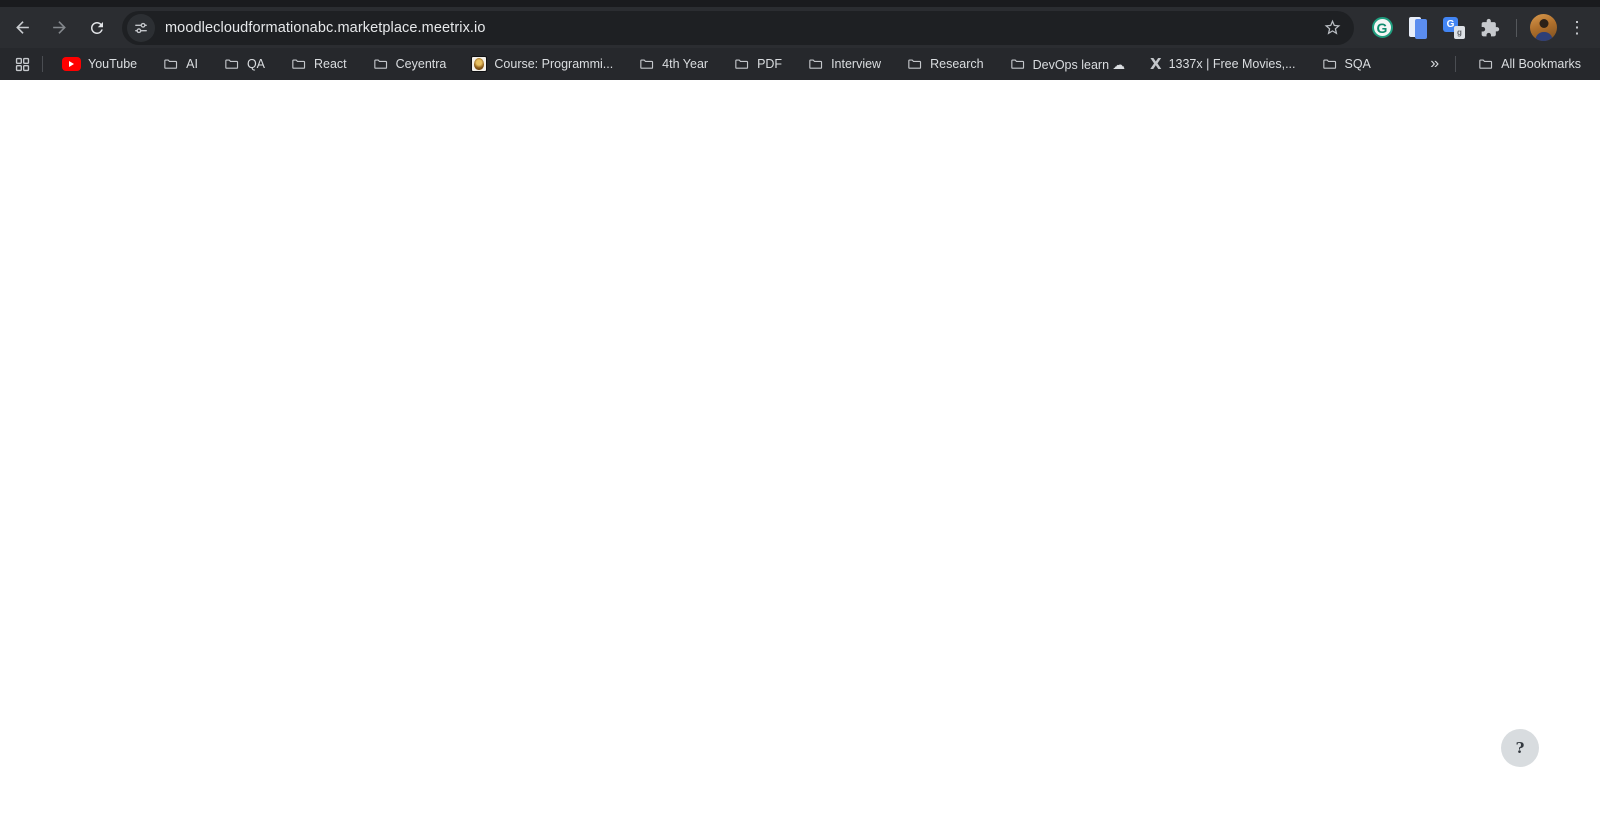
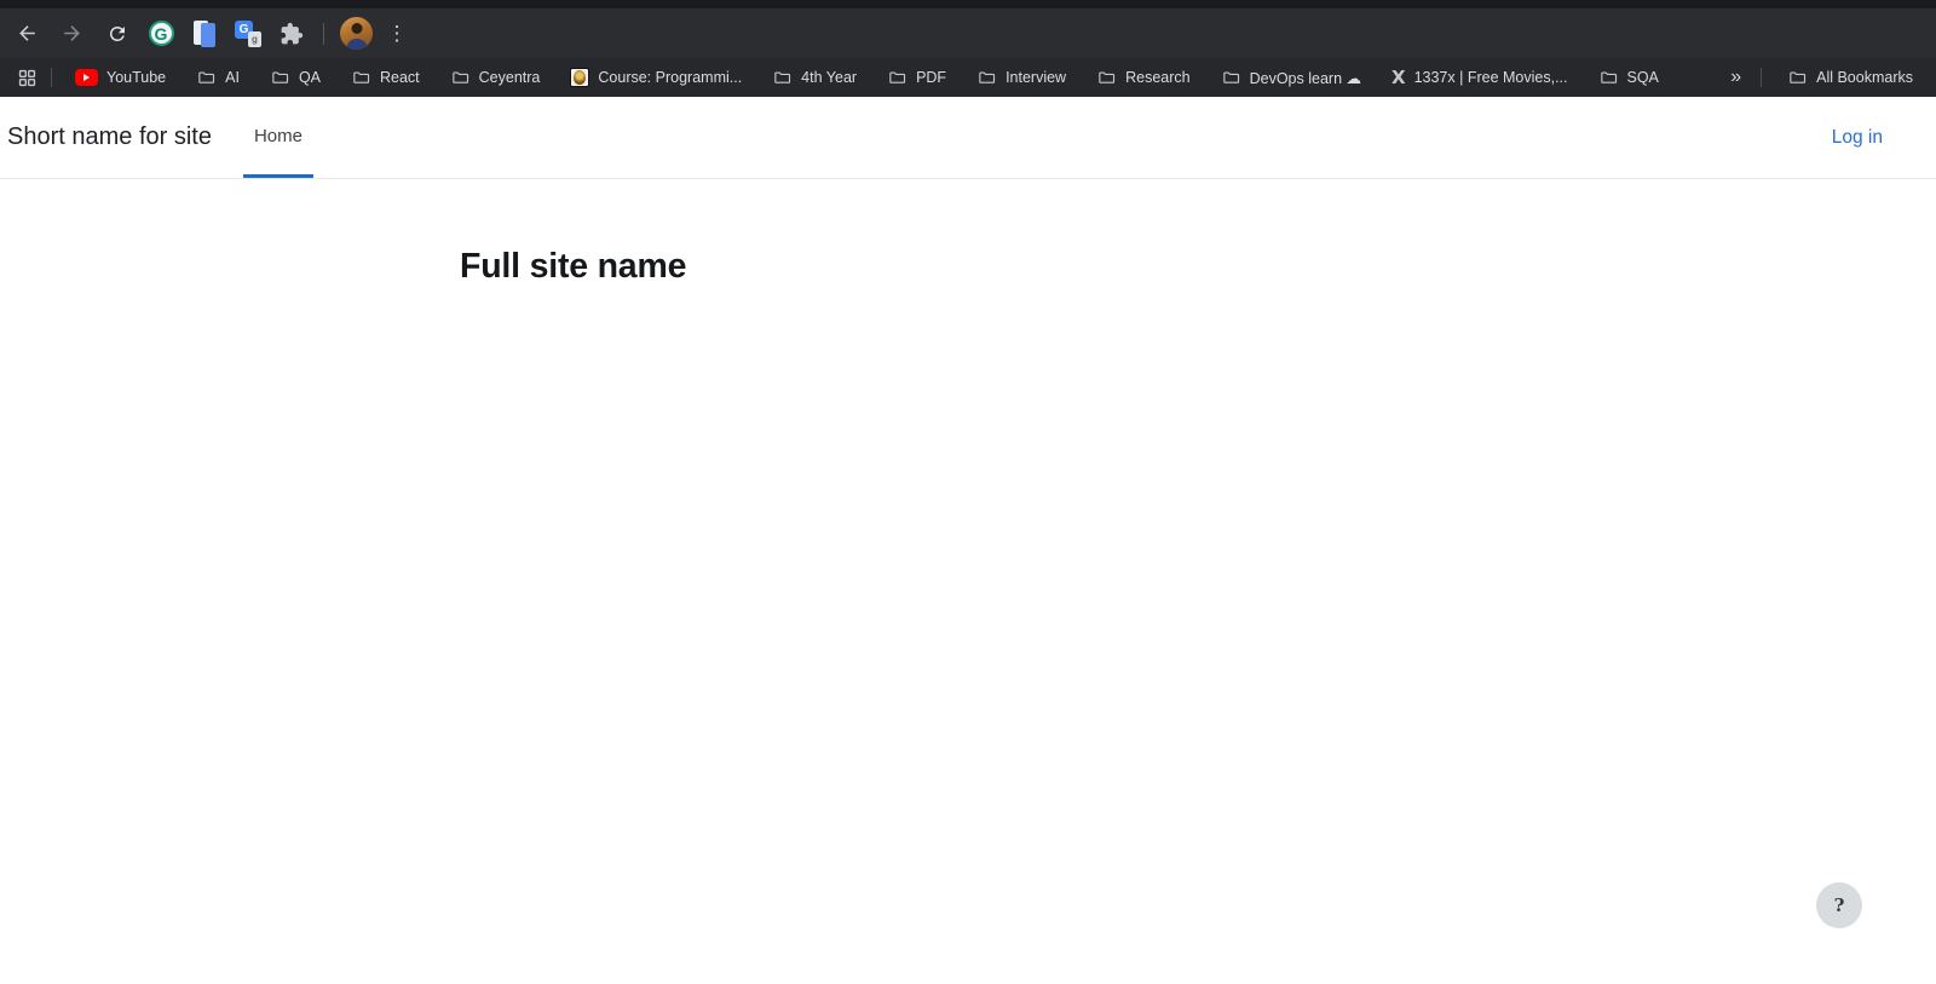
- moodlecloudformationabc.marketplace.meetrix.io
  G
  G
  g
  ⋮
  YouTube
  AI
  QA
  React
  Ceyentra
  Course: Programmi...
  4th Year
  PDF
  Interview
  Research
  DevOps learn ☁
  X
  1337x | Free Movies,...
  SQA
  »
  All Bookmarks
+ Short name for site
+ Home
+ Log in
+ Full site name
  ?
